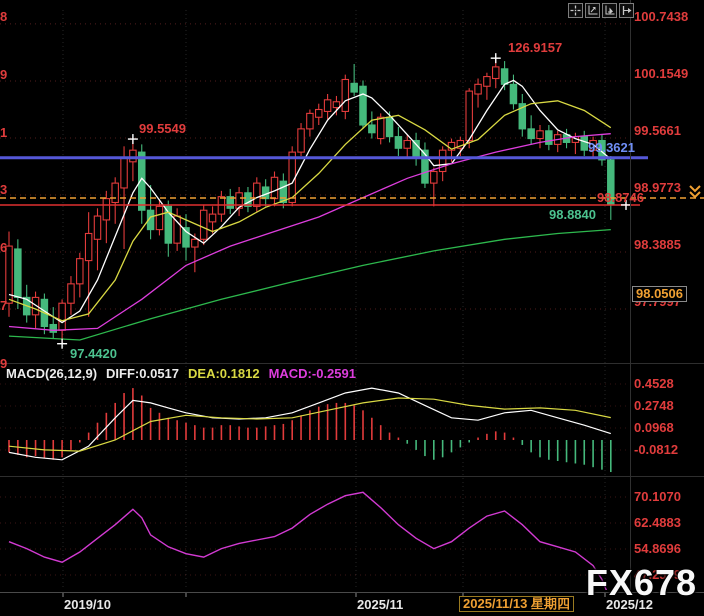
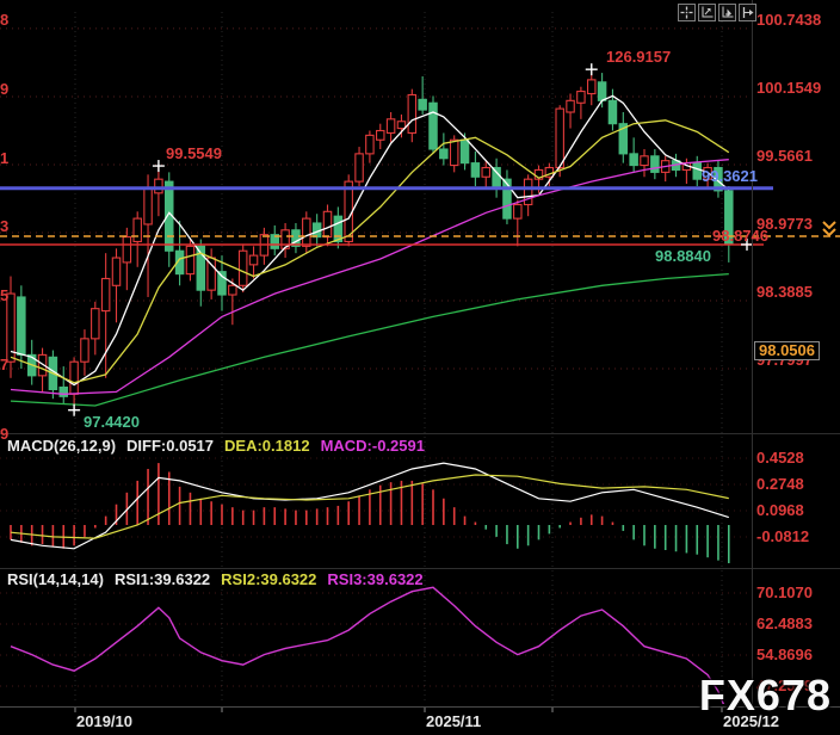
  MACD(26,12,9)
  DIFF:0.0517
  DEA:0.1812
  MACD:-0.2591
+ RSI(14,14,14)
+ RSI1:39.6322
+ RSI2:39.6322
+ RSI3:39.6322
  100.7438
  100.1549
  99.5661
  98.9773
  98.3885
  98.0506
  8
  9
  1
  3
- 6
+ 5
  7
  9
  0.4528
  0.2748
  0.0968
  -0.0812
  70.1070
  62.4883
  54.8696
  47.2509
  99.5549
  126.9157
  97.4420
  98.8840
  98.8746
  99.3621
  2019/10
  2025/11
- 2025/11/13 星期四
  2025/12
  FX678
